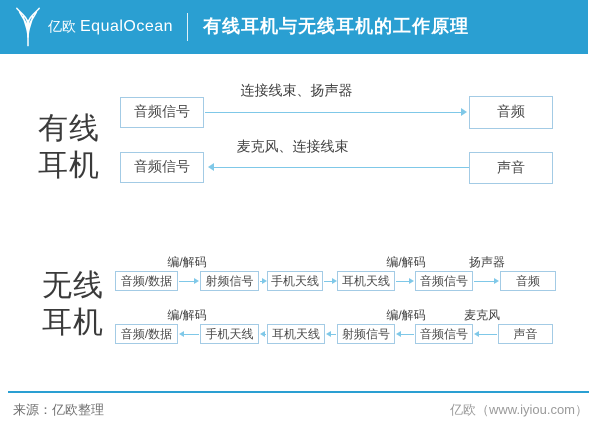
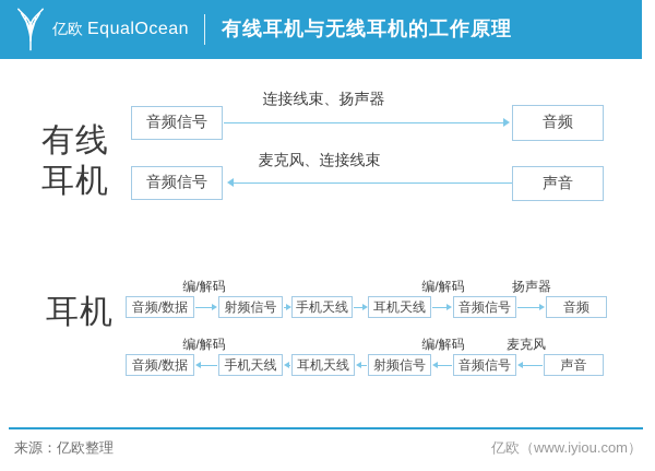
  亿欧
  EqualOcean
  有线耳机与无线耳机的工作原理
  有线
  耳机
  音频信号
  连接线束、扬声器
  音频
  音频信号
  麦克风、连接线束
  声音
- 无线
  耳机
  编/解码
  编/解码
  扬声器
  音频/数据
  射频信号
  手机天线
  耳机天线
  音频信号
  音频
  编/解码
  编/解码
  麦克风
  音频/数据
  手机天线
  耳机天线
  射频信号
  音频信号
  声音
  来源：亿欧整理
  亿欧（www.iyiou.com）
